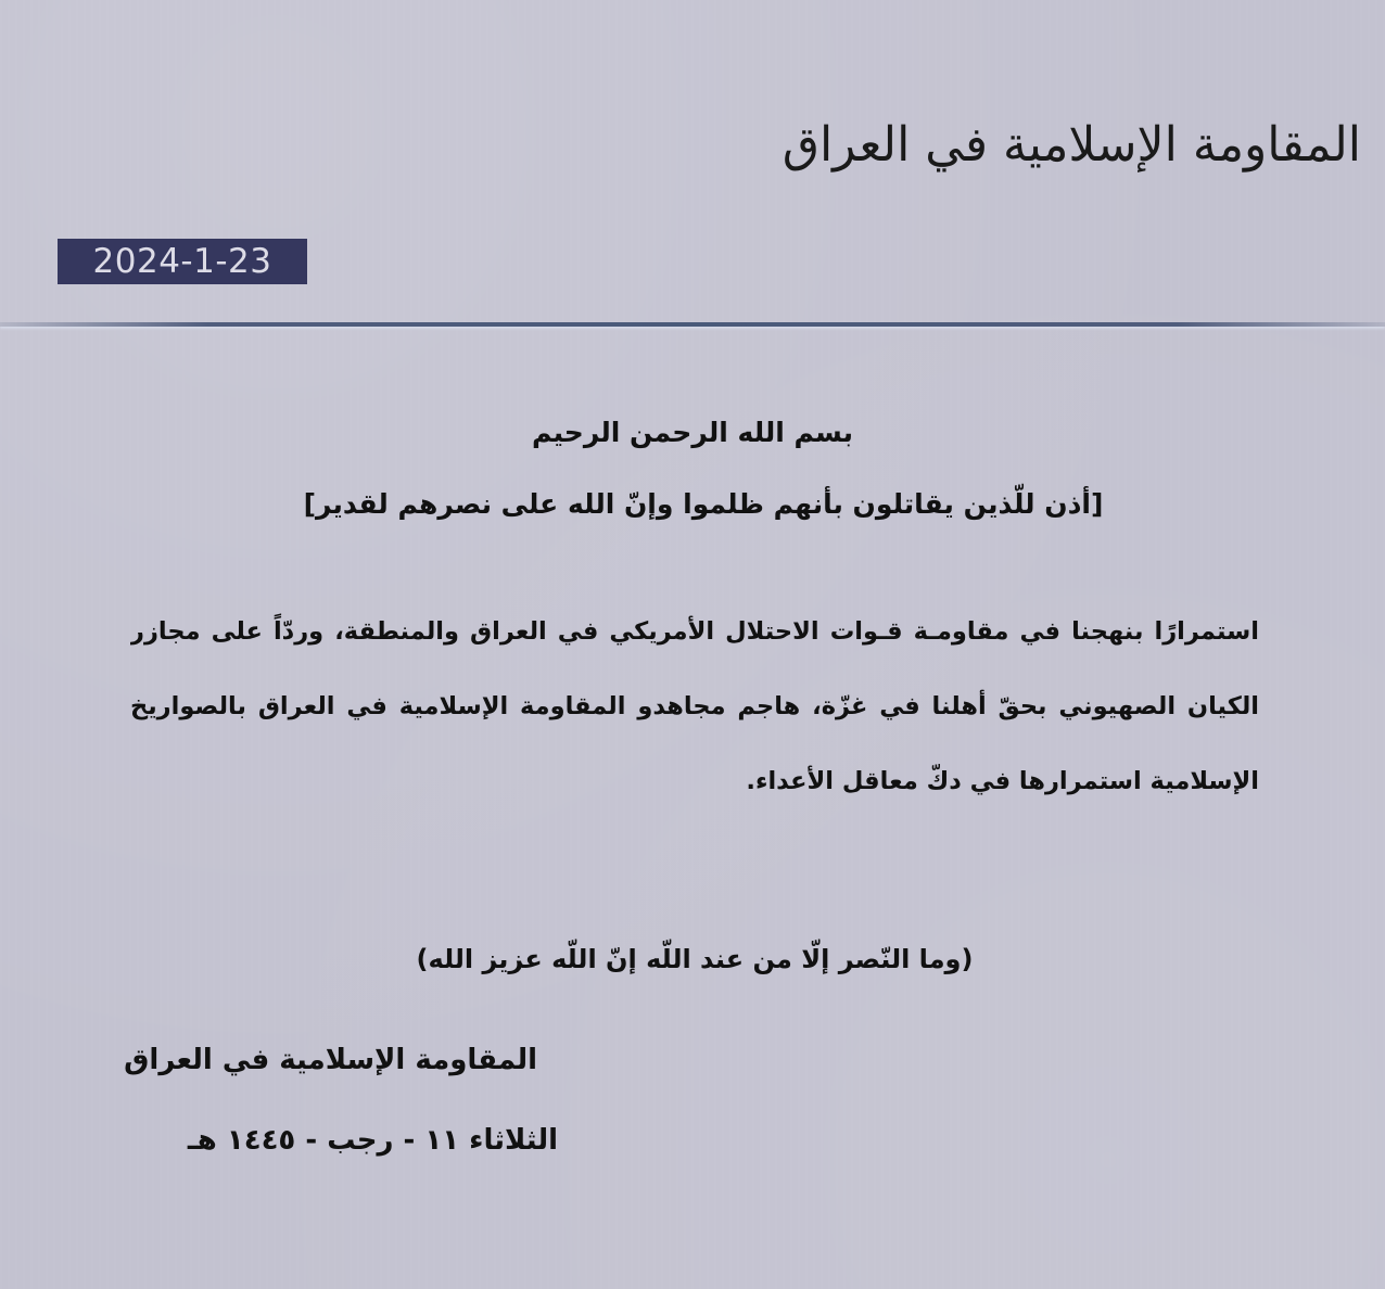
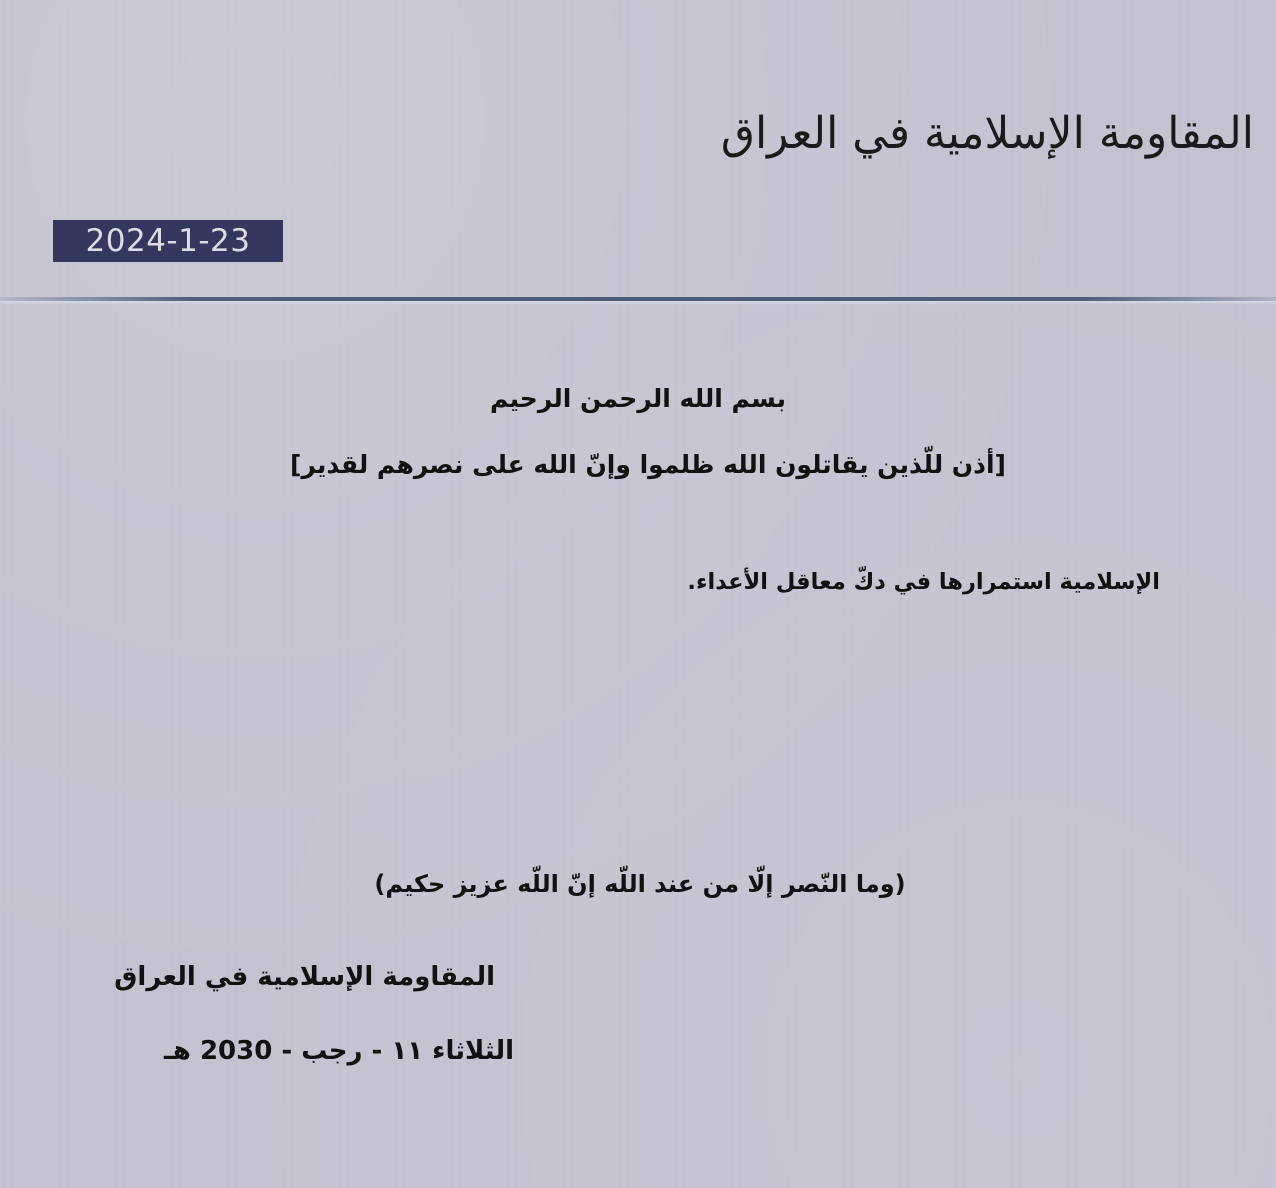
  المقاومة الإسلامية في العراق
  2024-1-23
  بسم الله الرحمن الرحيم
- [أذن للّذين يقاتلون بأنهم ظلموا وإنّ الله على نصرهم لقدير]
+ [أذن للّذين يقاتلون الله ظلموا وإنّ الله على نصرهم لقدير]
- استمرارًا بنهجنا في مقاومـة قـوات الاحتلال الأمريكي في العراق والمنطقة، وردّاً على مجازر
- الكيان الصهيوني بحقّ أهلنا في غزّة، هاجم مجاهدو المقاومة الإسلامية في العراق بالصواريخ
  الإسلامية استمرارها في دكّ معاقل الأعداء.
- (وما النّصر إلّا من عند اللّه إنّ اللّه عزيز الله)
+ (وما النّصر إلّا من عند اللّه إنّ اللّه عزيز حكيم)
  المقاومة الإسلامية في العراق
- الثلاثاء ١١ - رجب - ١٤٤٥ هـ
+ الثلاثاء ١١ - رجب - 2030 هـ
